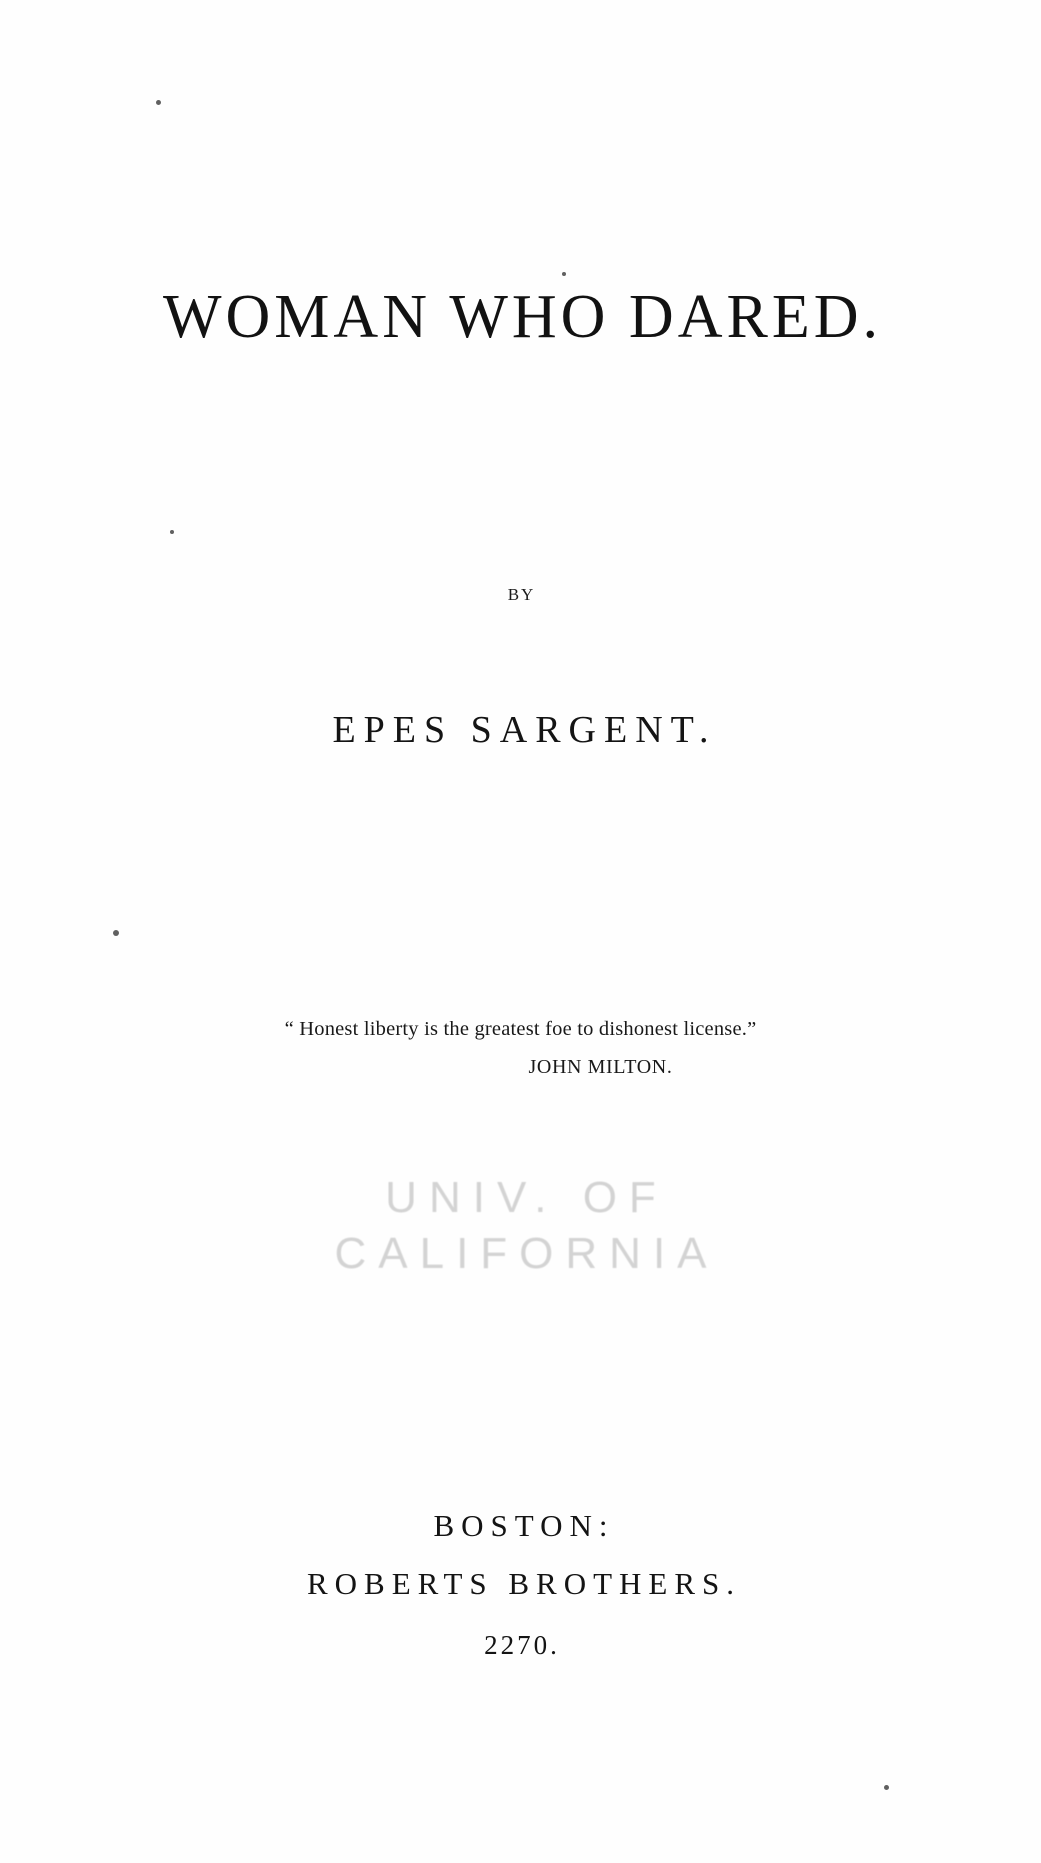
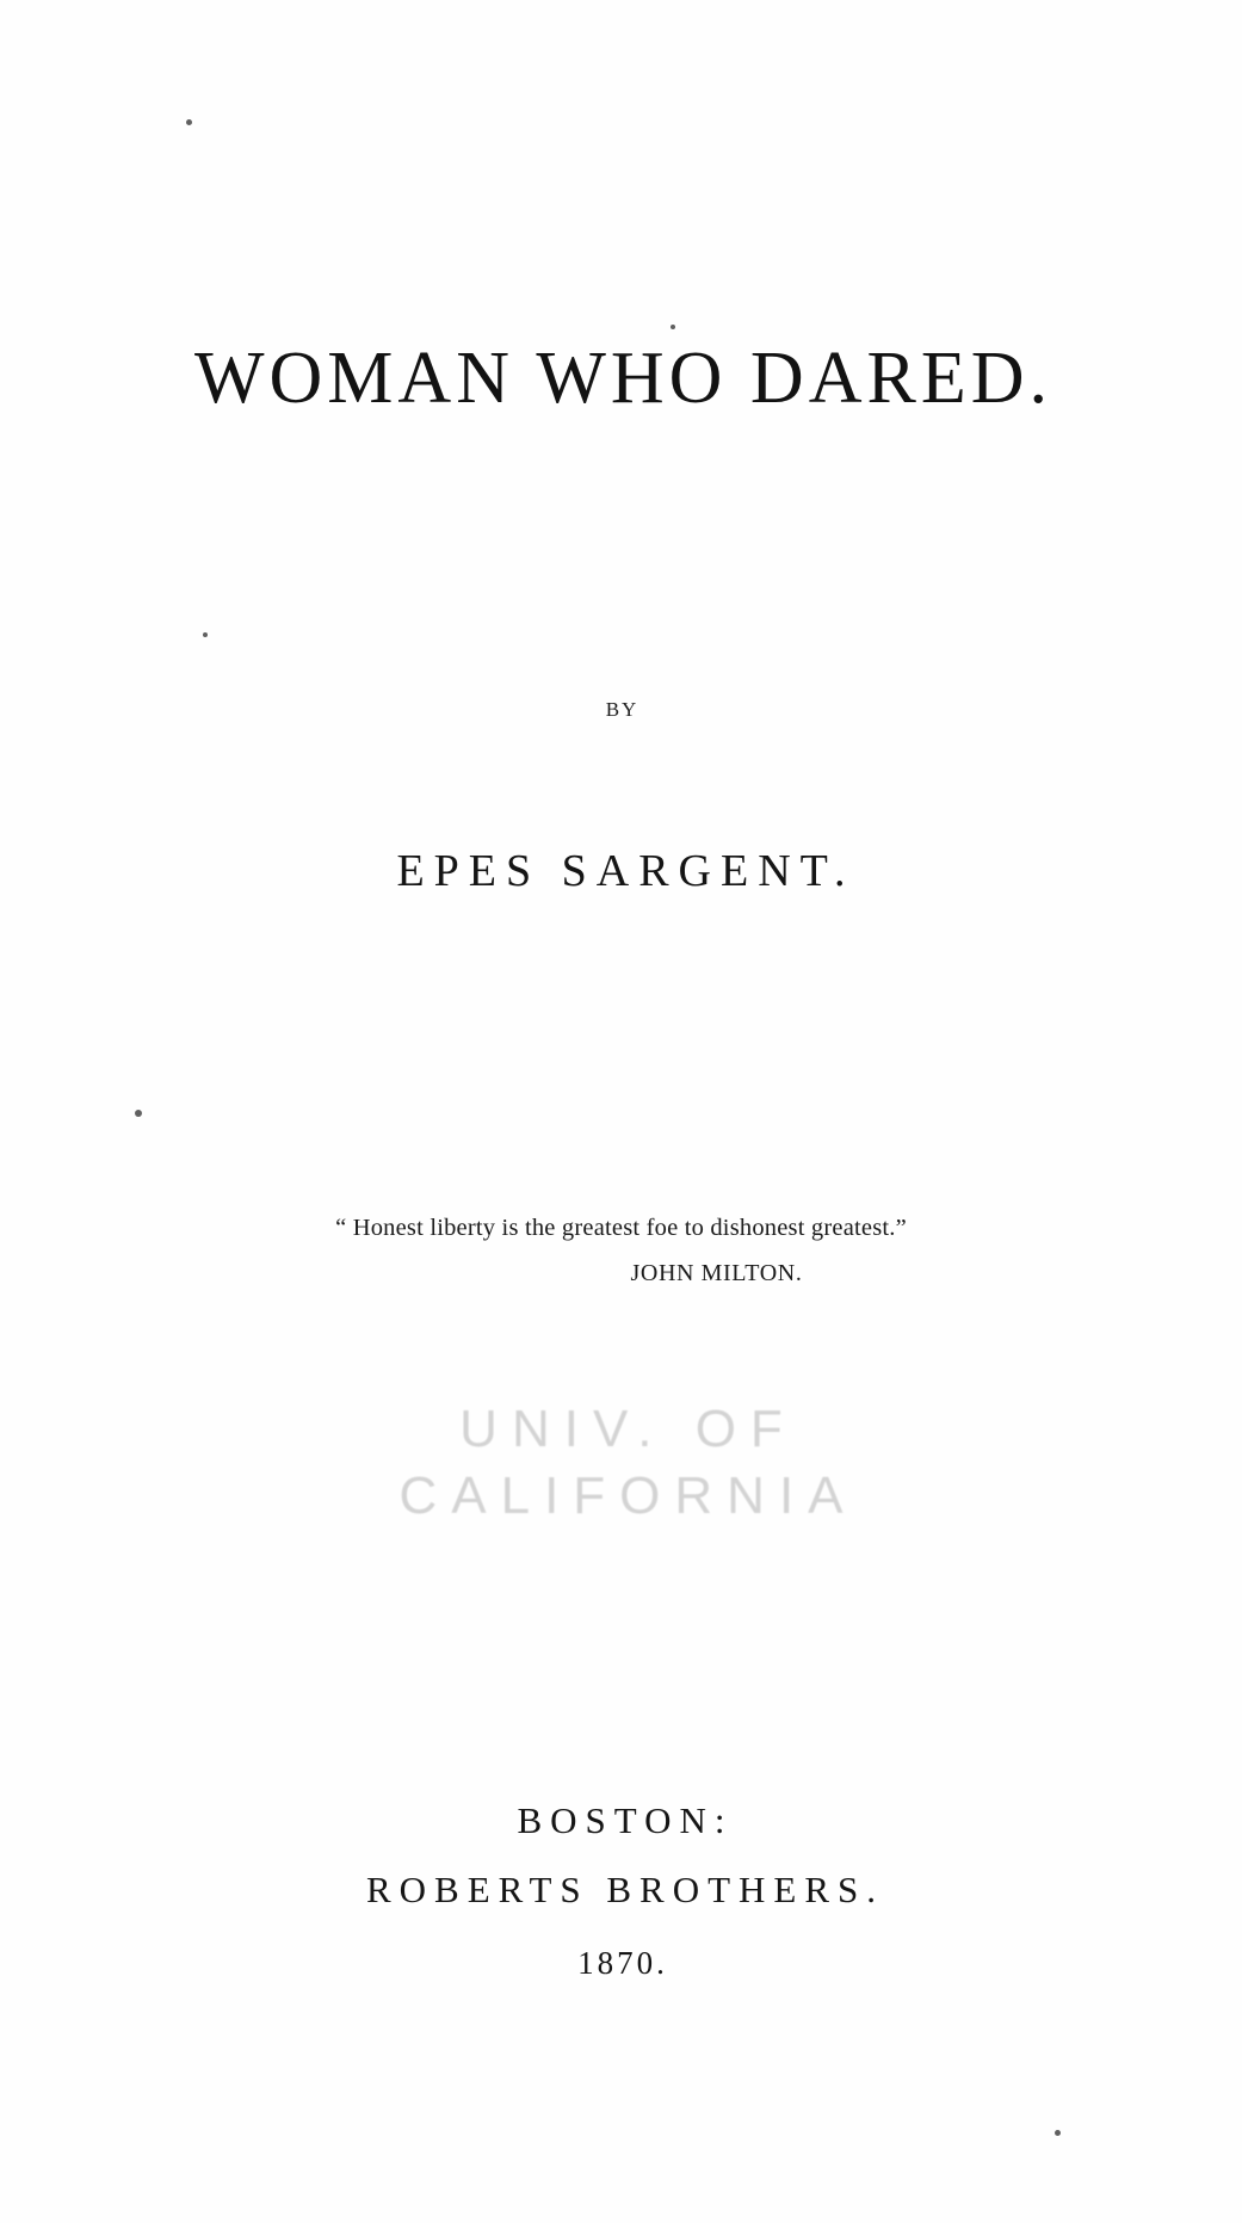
  WOMAN WHO DARED.
  BY
  EPES SARGENT.
- “ Honest liberty is the greatest foe to dishonest license.”
+ “ Honest liberty is the greatest foe to dishonest greatest.”
  JOHN MILTON.
  UNIV. OF
  CALIFORNIA
  BOSTON:
  ROBERTS BROTHERS.
- 2270.
+ 1870.
